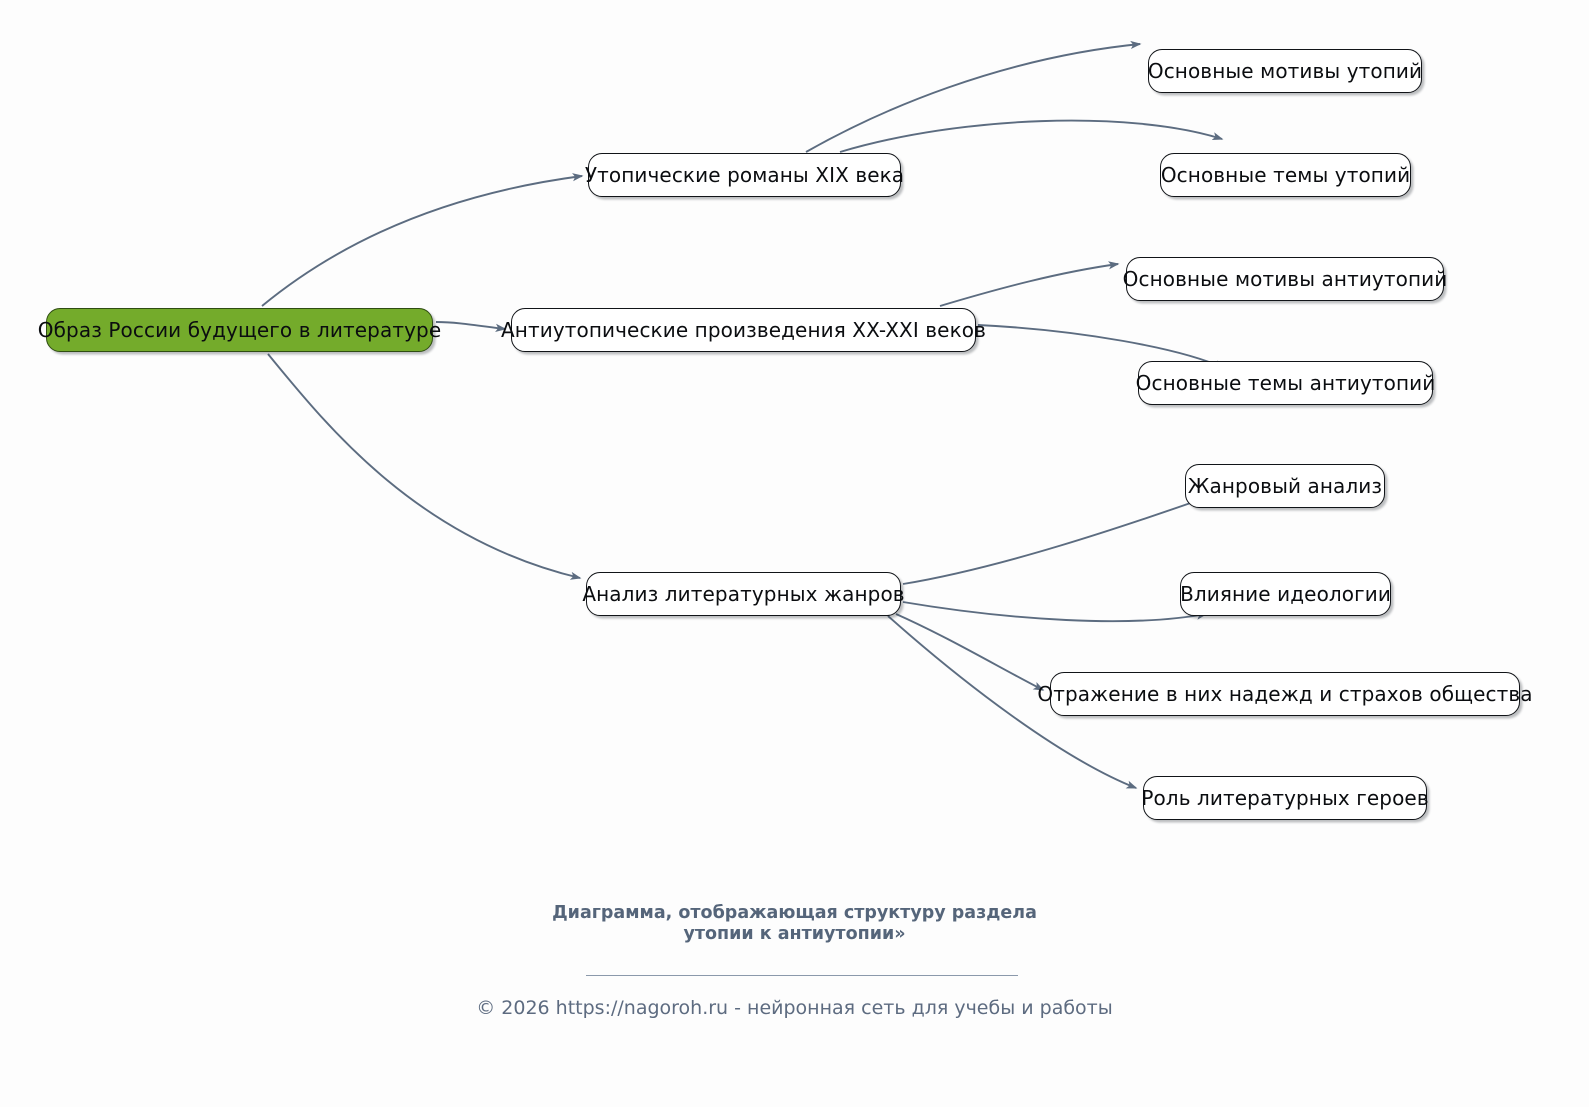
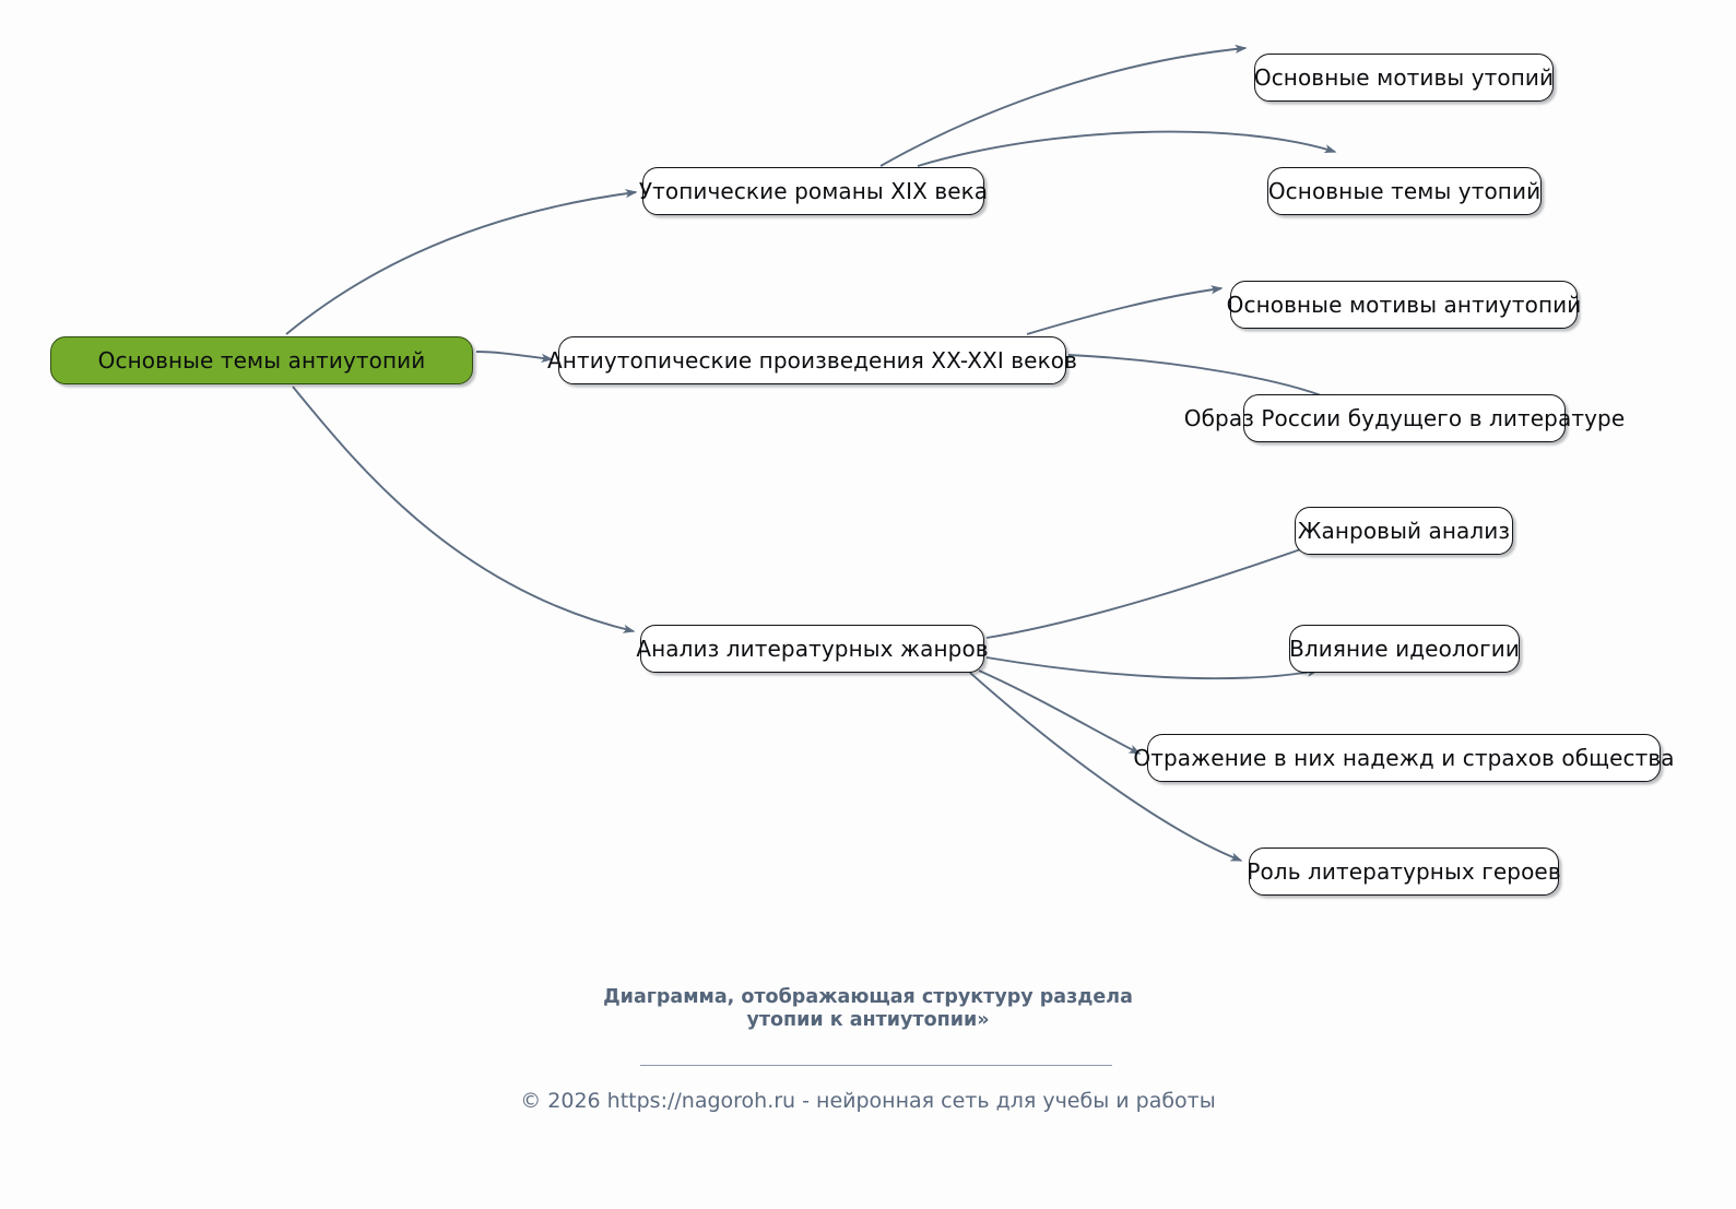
- Образ России будущего в литературе
+ Основные темы антиутопий
  Утопические романы XIX века
  Антиутопические произведения XX-XXI веков
  Анализ литературных жанров
  Основные мотивы утопий
  Основные темы утопий
  Основные мотивы антиутопий
- Основные темы антиутопий
+ Образ России будущего в литературе
  Жанровый анализ
  Влияние идеологии
  Отражение в них надежд и страхов общества
  Роль литературных героев
  Диаграмма, отображающая структуру раздела
  утопии к антиутопии»
  © 2026 https://nagoroh.ru - нейронная сеть для учебы и работы
